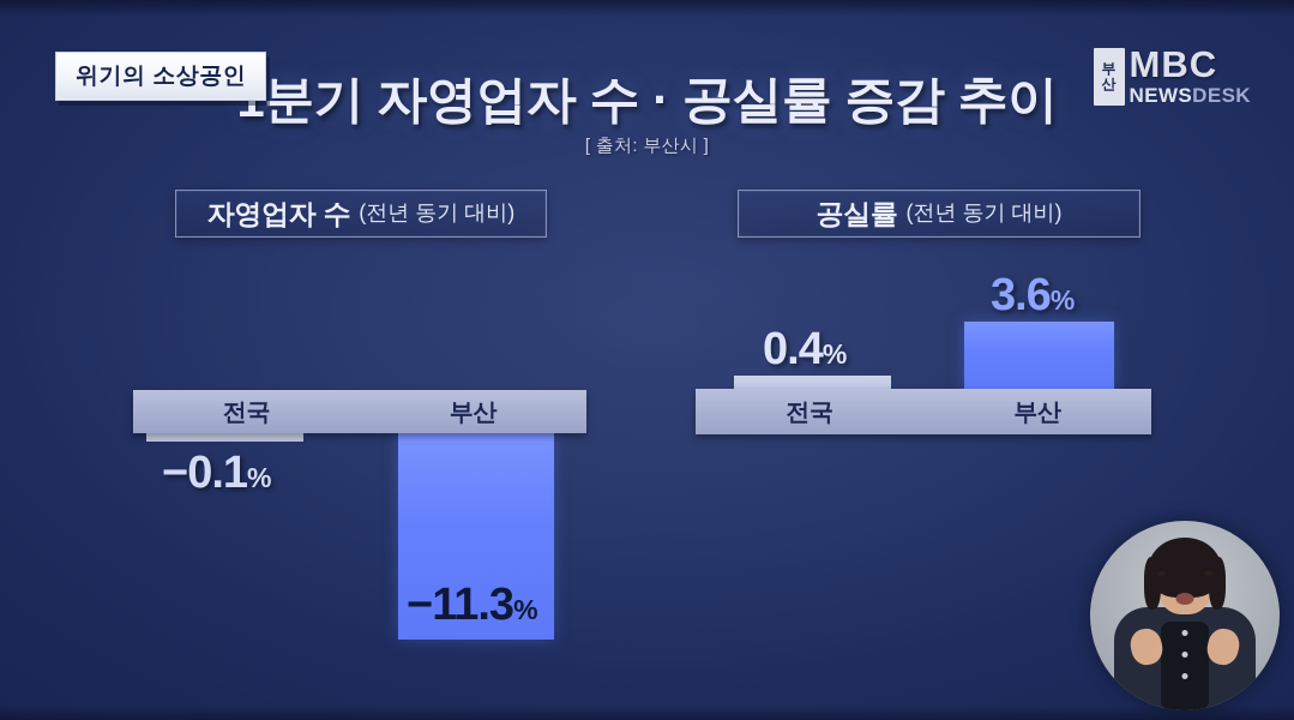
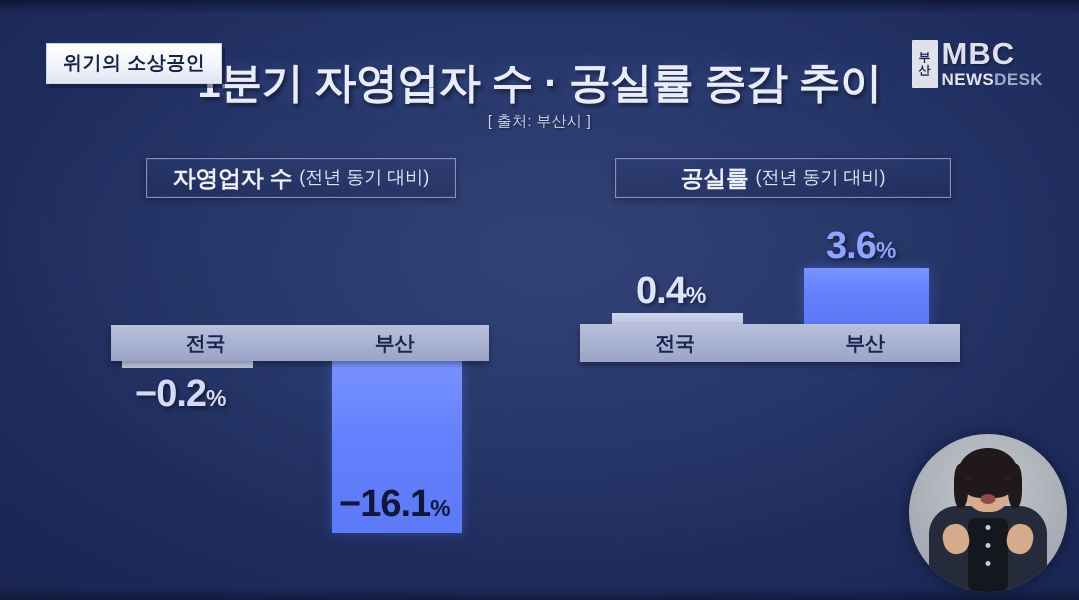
  위기의 소상공인
  분기 자영업자 수 · 공실률 증감 추이
  [ 출처: 부산시 ]
  부
  산
  MBC
  NEWSDESK
  전국
  부산
- −0.1%
+ −0.2%
- −11.3%
+ −16.1%
  전국
  부산
  0.4%
  3.6%
